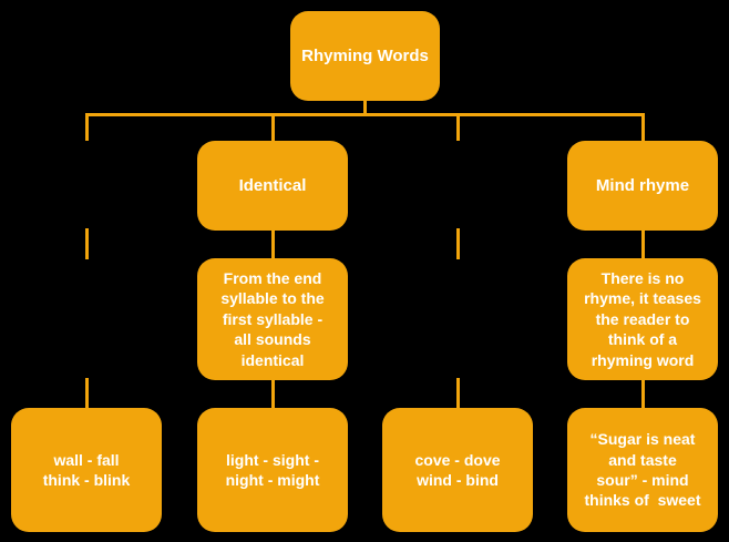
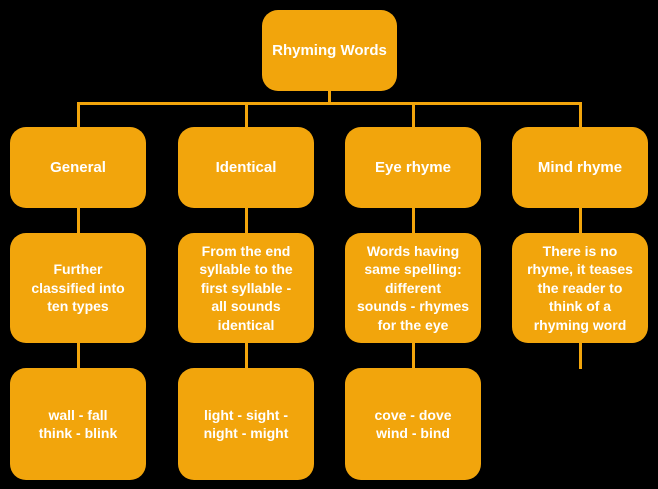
  Rhyming Words
+ General
+ Further
+ classified into
+ ten types
  wall - fall
  think - blink
  Identical
  From the end
  syllable to the
  first syllable -
  all sounds
  identical
  light - sight -
  night - might
+ Eye rhyme
+ Words having
+ same spelling:
+ different
+ sounds - rhymes
+ for the eye
  cove - dove
  wind - bind
  Mind rhyme
  There is no
  rhyme, it teases
  the reader to
  think of a
  rhyming word
- “Sugar is neat
- and taste
- sour” - mind
- thinks of sweet
